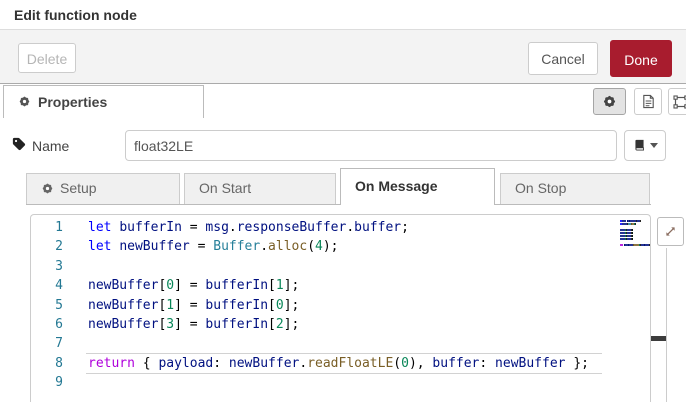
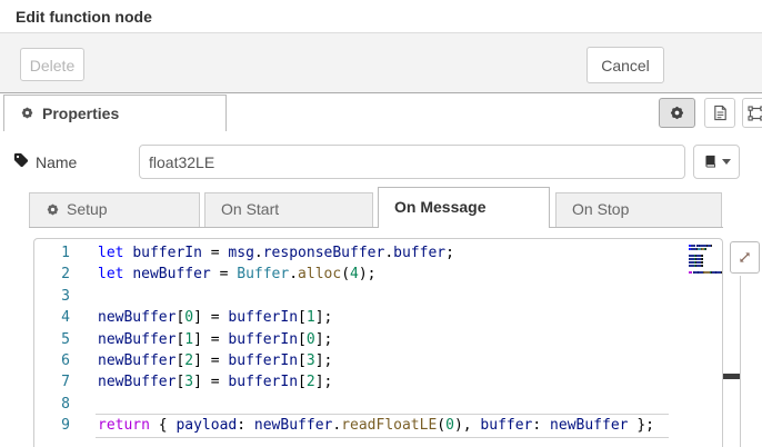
  Edit function node
  Delete
  Cancel
- Done
  Properties
  Name
  float32LE
  Setup
  On Start
  On Message
  On Stop
  1
  2
  3
  4
  5
  6
  7
  8
  9
  let bufferIn = msg.responseBuffer.buffer;
  let newBuffer = Buffer.alloc(4);
  newBuffer[0] = bufferIn[1];
  newBuffer[1] = bufferIn[0];
+ newBuffer[2] = bufferIn[3];
  newBuffer[3] = bufferIn[2];
  return { payload: newBuffer.readFloatLE(0), buffer: newBuffer };
